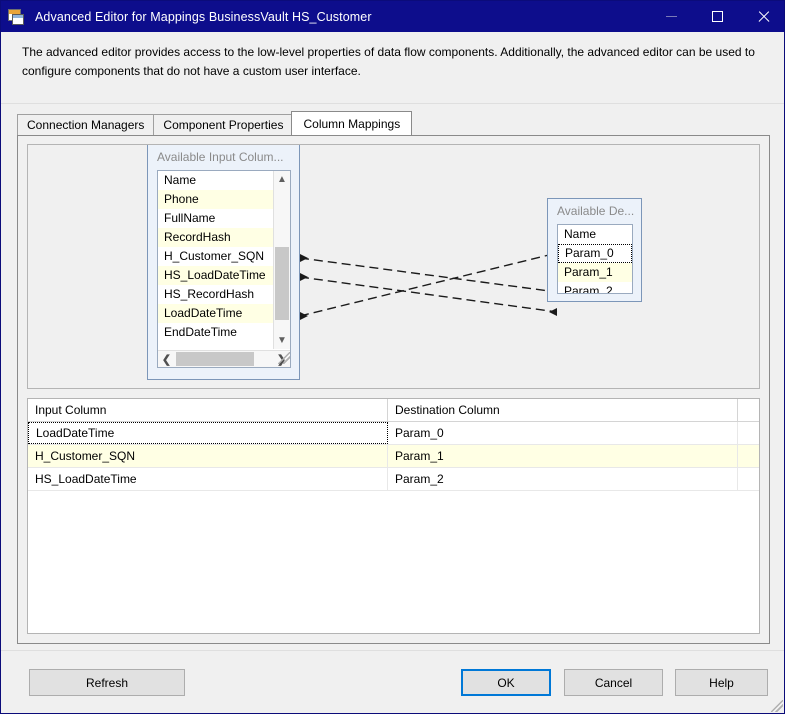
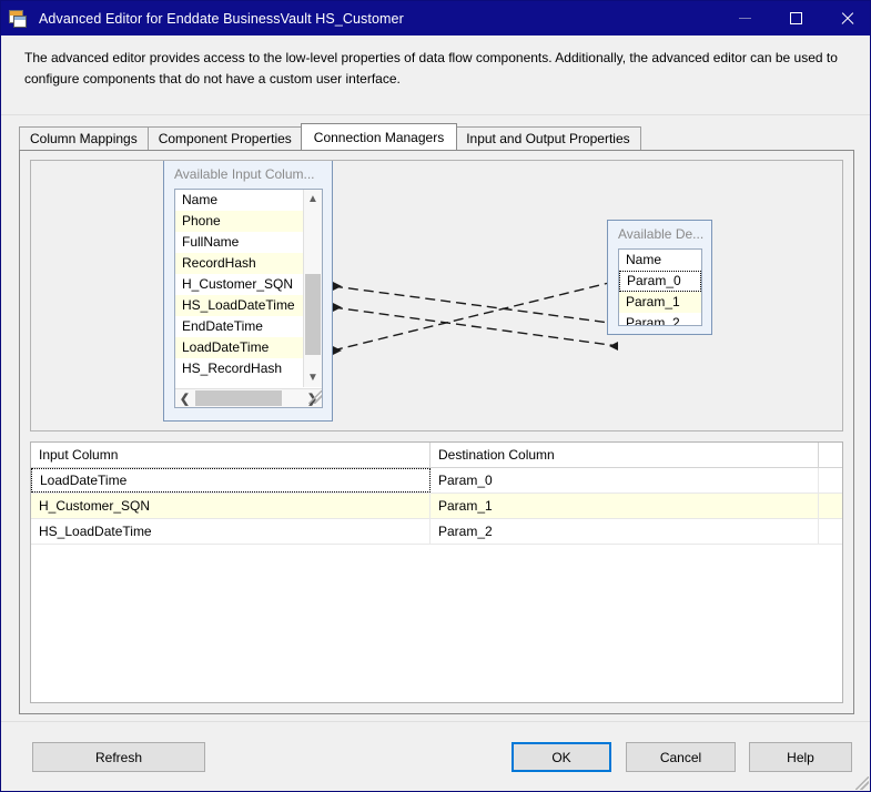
- Advanced Editor for Mappings BusinessVault HS_Customer
+ Advanced Editor for Enddate BusinessVault HS_Customer
  The advanced editor provides access to the low-level properties of data flow components. Additionally, the advanced editor can be used to configure components that do not have a custom user interface.
- Connection Managers
+ Column Mappings
  Component Properties
- Column Mappings
+ Connection Managers
+ Input and Output Properties
  Available Input Colum...
  Name
  Phone
  FullName
  RecordHash
  H_Customer_SQN
  HS_LoadDateTime
- HS_RecordHash
+ EndDateTime
  LoadDateTime
- EndDateTime
+ HS_RecordHash
  ▲
  ▼
  ❮
  Available De...
  Name
  Param_0
  Param_1
  Param_2
  Input Column
  Destination Column
  LoadDateTime
  Param_0
  H_Customer_SQN
  Param_1
  HS_LoadDateTime
  Param_2
  Refresh
  OK
  Cancel
  Help
